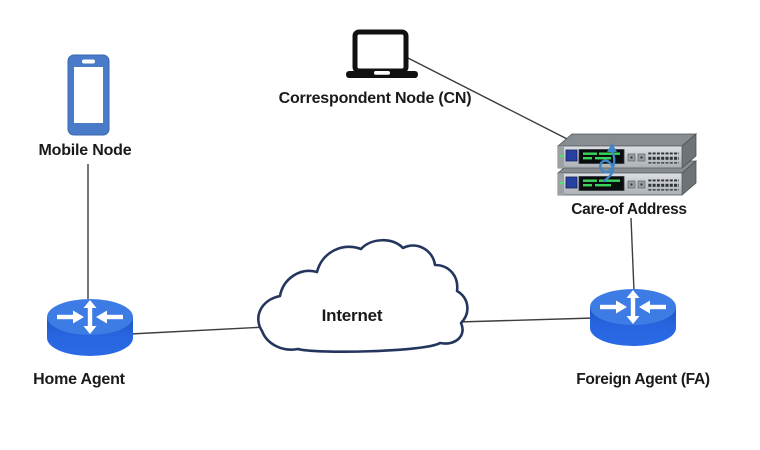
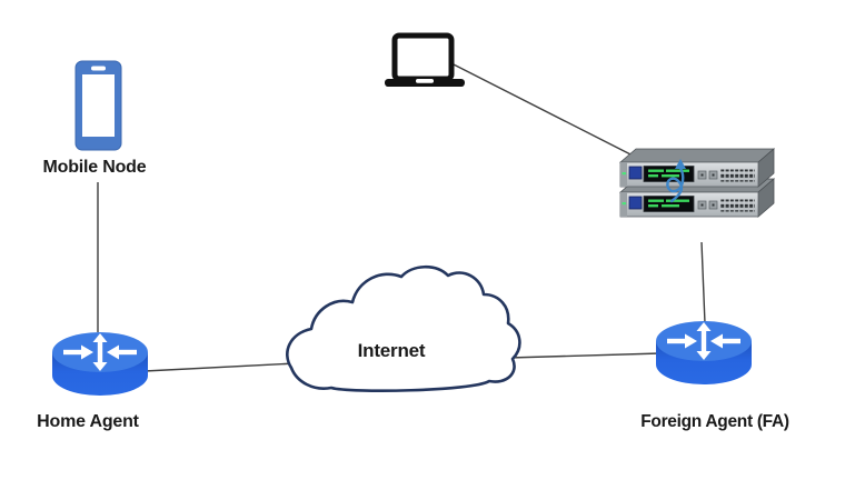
  Mobile Node
- Correspondent Node (CN)
- Care-of Address
  Home Agent
  Foreign Agent (FA)
  Internet
